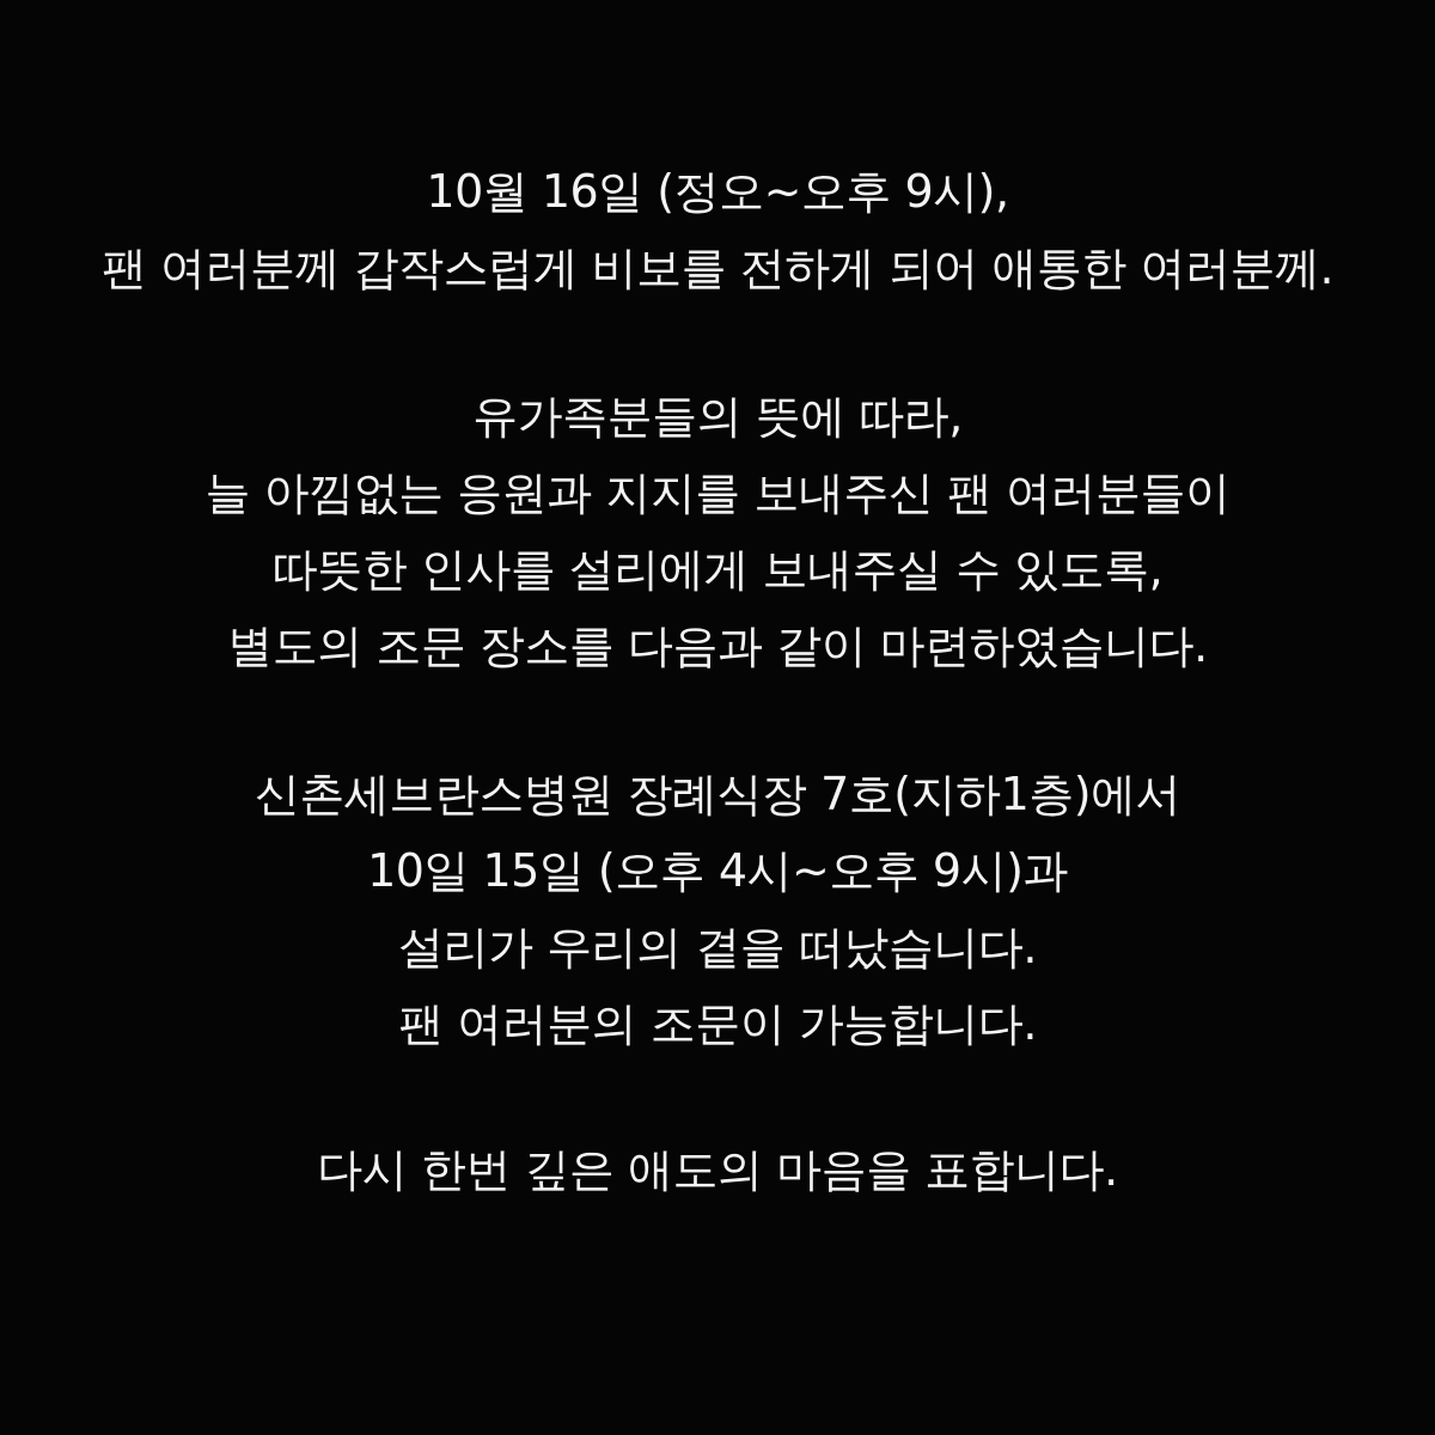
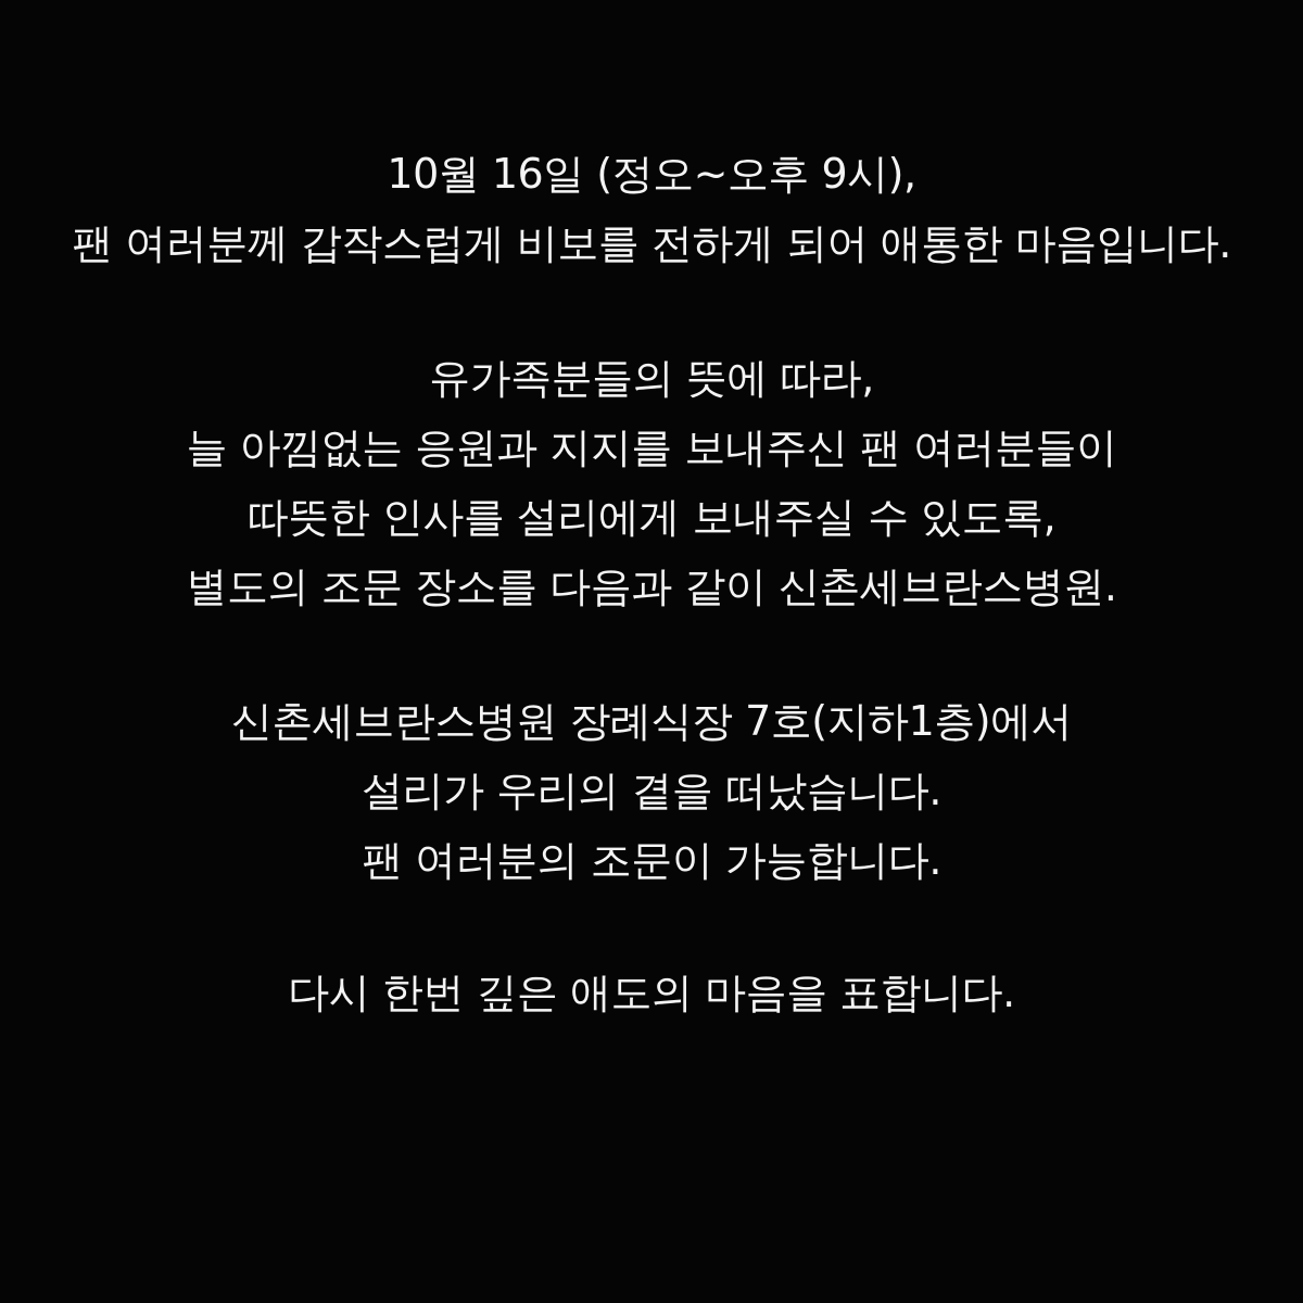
  10월 16일 (정오~오후 9시),
- 팬 여러분께 갑작스럽게 비보를 전하게 되어 애통한 여러분께.
+ 팬 여러분께 갑작스럽게 비보를 전하게 되어 애통한 마음입니다.
  유가족분들의 뜻에 따라,
  늘 아낌없는 응원과 지지를 보내주신 팬 여러분들이
  따뜻한 인사를 설리에게 보내주실 수 있도록,
- 별도의 조문 장소를 다음과 같이 마련하였습니다.
+ 별도의 조문 장소를 다음과 같이 신촌세브란스병원.
  신촌세브란스병원 장례식장 7호(지하1층)에서
- 10일 15일 (오후 4시~오후 9시)과
  설리가 우리의 곁을 떠났습니다.
  팬 여러분의 조문이 가능합니다.
  다시 한번 깊은 애도의 마음을 표합니다.
